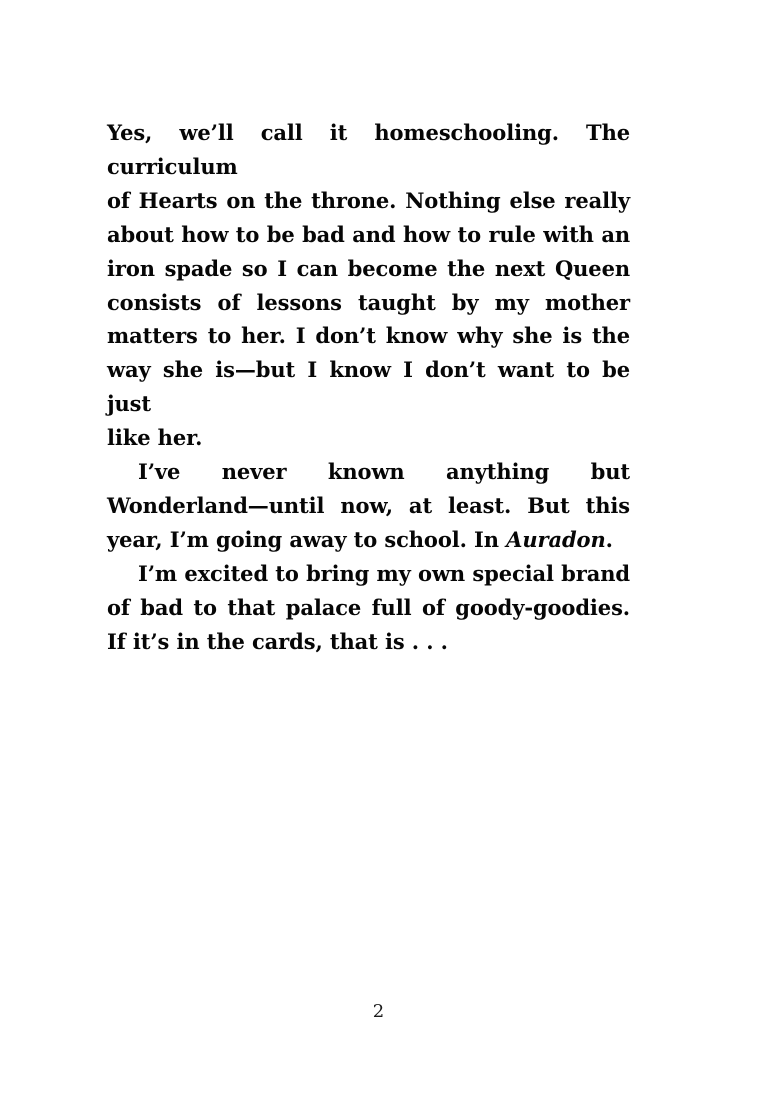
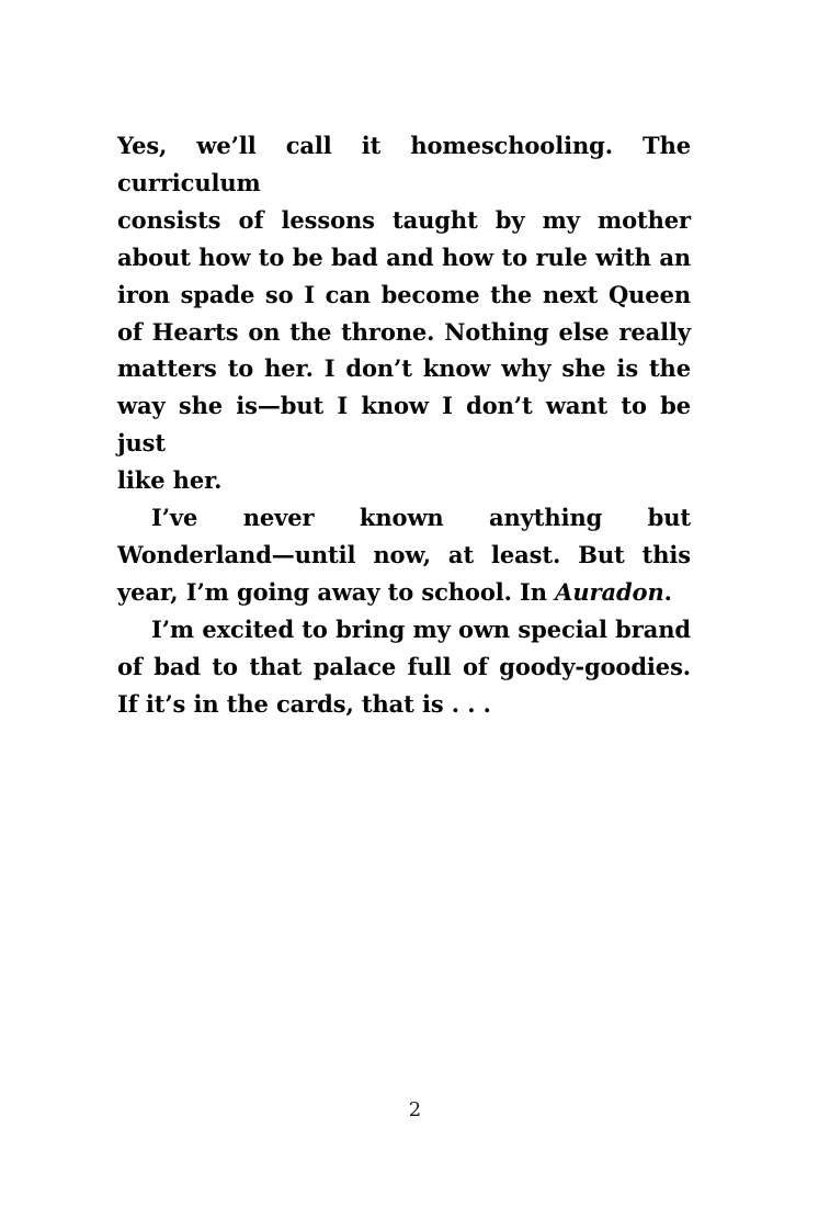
  Yes, we’ll call it homeschooling. The curriculum
- of Hearts on the throne. Nothing else really
+ consists of lessons taught by my mother
  about how to be bad and how to rule with an
  iron spade so I can become the next Queen
- consists of lessons taught by my mother
+ of Hearts on the throne. Nothing else really
  matters to her. I don’t know why she is the
  way she is—but I know I don’t want to be just
  like her.
  I’ve never known anything but
  Wonderland—until now, at least. But this
  year, I’m going away to school. In Auradon.
  I’m excited to bring my own special brand
  of bad to that palace full of goody-goodies.
  If it’s in the cards, that is . . .
  2
